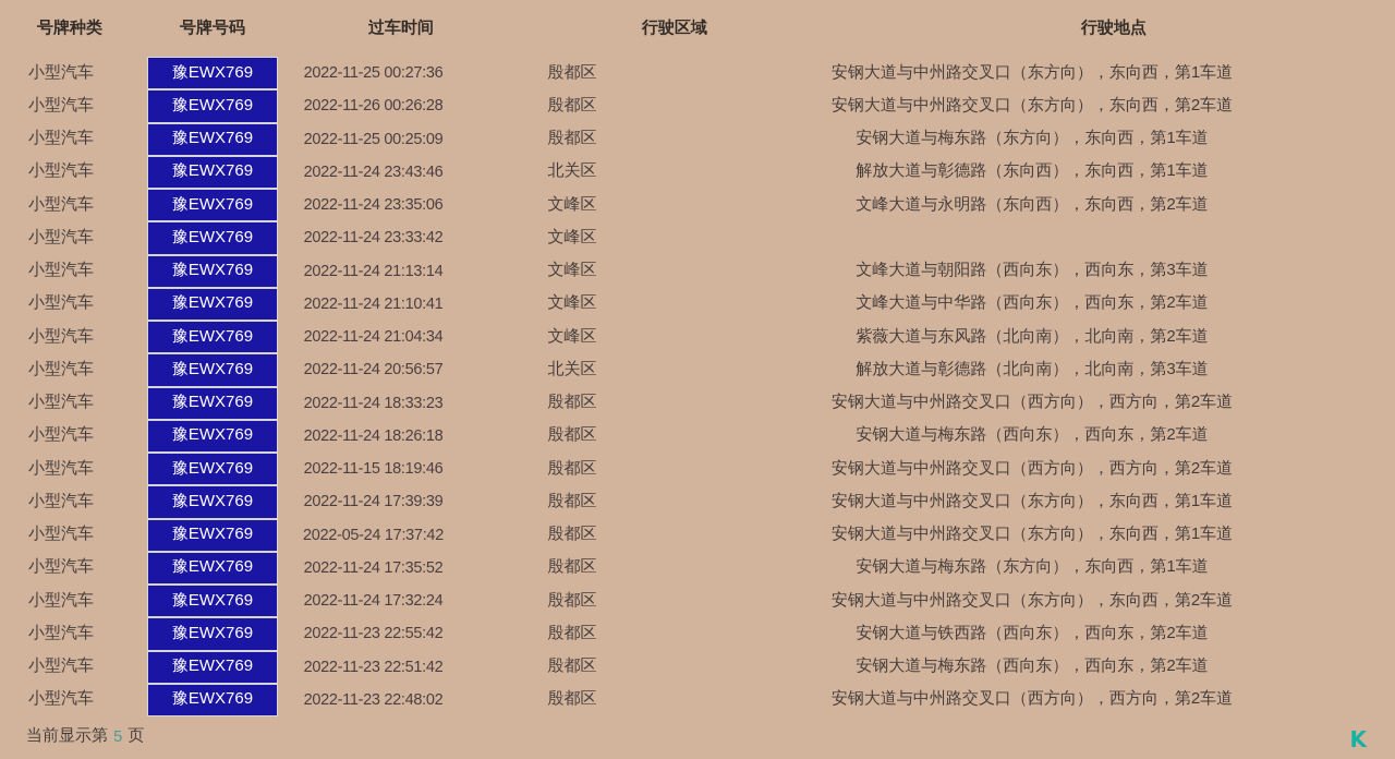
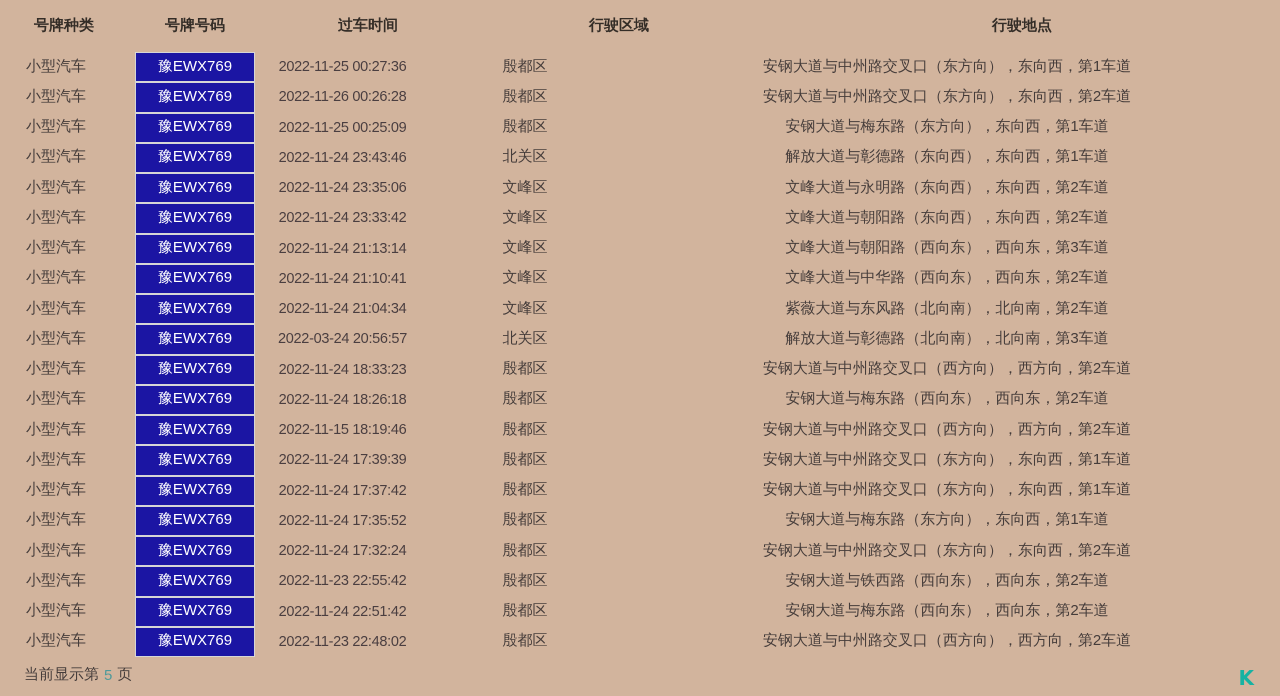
  号牌种类
  号牌号码
  过车时间
  行驶区域
  行驶地点
  小型汽车
  豫EWX769
  2022-11-25 00:27:36
  殷都区
  安钢大道与中州路交叉口（东方向），东向西，第1车道
  小型汽车
  豫EWX769
  2022-11-26 00:26:28
  殷都区
  安钢大道与中州路交叉口（东方向），东向西，第2车道
  小型汽车
  豫EWX769
  2022-11-25 00:25:09
  殷都区
  安钢大道与梅东路（东方向），东向西，第1车道
  小型汽车
  豫EWX769
  2022-11-24 23:43:46
  北关区
  解放大道与彰德路（东向西），东向西，第1车道
  小型汽车
  豫EWX769
  2022-11-24 23:35:06
  文峰区
  文峰大道与永明路（东向西），东向西，第2车道
  小型汽车
  豫EWX769
  2022-11-24 23:33:42
  文峰区
+ 文峰大道与朝阳路（东向西），东向西，第2车道
  小型汽车
  豫EWX769
  2022-11-24 21:13:14
  文峰区
  文峰大道与朝阳路（西向东），西向东，第3车道
  小型汽车
  豫EWX769
  2022-11-24 21:10:41
  文峰区
  文峰大道与中华路（西向东），西向东，第2车道
  小型汽车
  豫EWX769
  2022-11-24 21:04:34
  文峰区
  紫薇大道与东风路（北向南），北向南，第2车道
  小型汽车
  豫EWX769
- 2022-11-24 20:56:57
+ 2022-03-24 20:56:57
  北关区
  解放大道与彰德路（北向南），北向南，第3车道
  小型汽车
  豫EWX769
  2022-11-24 18:33:23
  殷都区
  安钢大道与中州路交叉口（西方向），西方向，第2车道
  小型汽车
  豫EWX769
  2022-11-24 18:26:18
  殷都区
  安钢大道与梅东路（西向东），西向东，第2车道
  小型汽车
  豫EWX769
  2022-11-15 18:19:46
  殷都区
  安钢大道与中州路交叉口（西方向），西方向，第2车道
  小型汽车
  豫EWX769
  2022-11-24 17:39:39
  殷都区
  安钢大道与中州路交叉口（东方向），东向西，第1车道
  小型汽车
  豫EWX769
- 2022-05-24 17:37:42
+ 2022-11-24 17:37:42
  殷都区
  安钢大道与中州路交叉口（东方向），东向西，第1车道
  小型汽车
  豫EWX769
  2022-11-24 17:35:52
  殷都区
  安钢大道与梅东路（东方向），东向西，第1车道
  小型汽车
  豫EWX769
  2022-11-24 17:32:24
  殷都区
  安钢大道与中州路交叉口（东方向），东向西，第2车道
  小型汽车
  豫EWX769
  2022-11-23 22:55:42
  殷都区
  安钢大道与铁西路（西向东），西向东，第2车道
  小型汽车
  豫EWX769
- 2022-11-23 22:51:42
+ 2022-11-24 22:51:42
  殷都区
  安钢大道与梅东路（西向东），西向东，第2车道
  小型汽车
  豫EWX769
  2022-11-23 22:48:02
  殷都区
  安钢大道与中州路交叉口（西方向），西方向，第2车道
  当前显示第
  5
  页
  K
